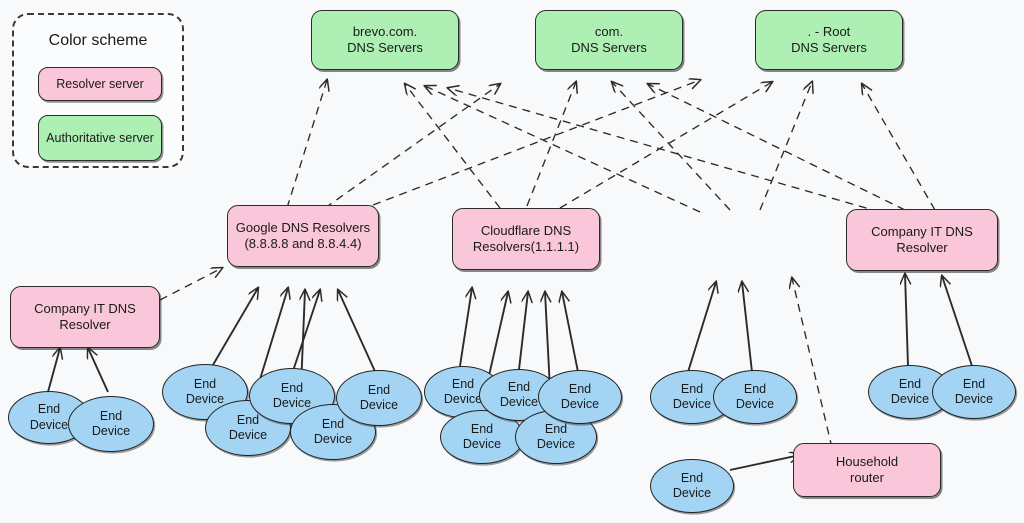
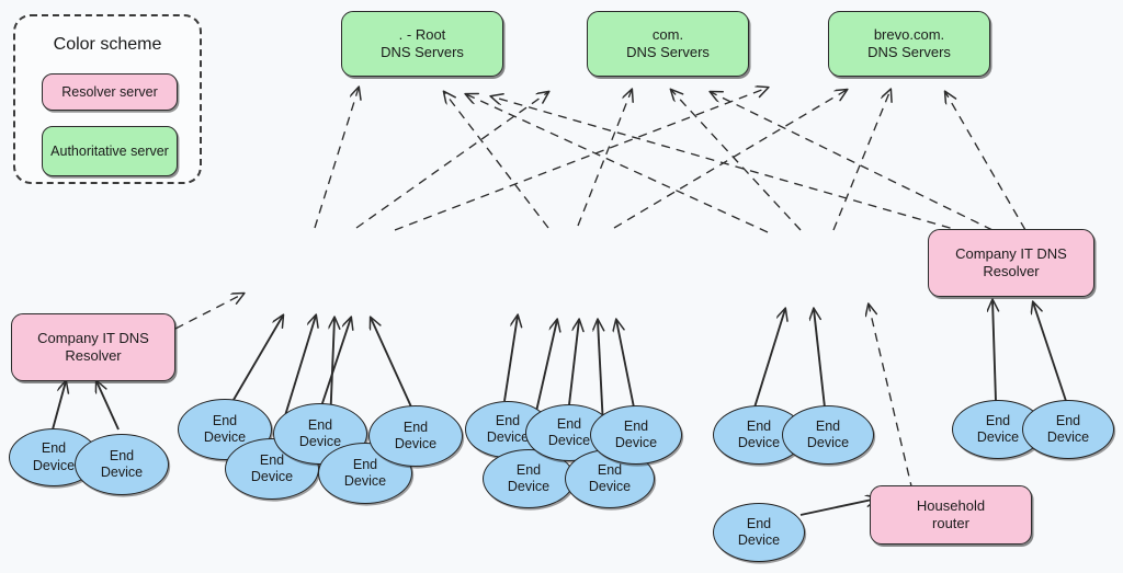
  Color scheme
  Resolver server
  Authoritative server
- brevo.com.
+ . - Root
  DNS Servers
  com.
  DNS Servers
- . - Root
+ brevo.com.
  DNS Servers
  Company IT DNS
  Resolver
- Google DNS Resolvers
- (8.8.8.8 and 8.8.4.4)
- Cloudflare DNS
- Resolvers(1.1.1.1)
  Company IT DNS
  Resolver
  Household
  router
  End
  Device
  End
  Device
  End
  Device
  End
  Device
  End
  Device
  End
  Device
  End
  Device
  End
  Devic
  End
  Device
  End
  Device
  End
  Device
  End
  Device
  End
  Device
  End
  Device
  End
  Device
  End
  Device
  End
  Device
